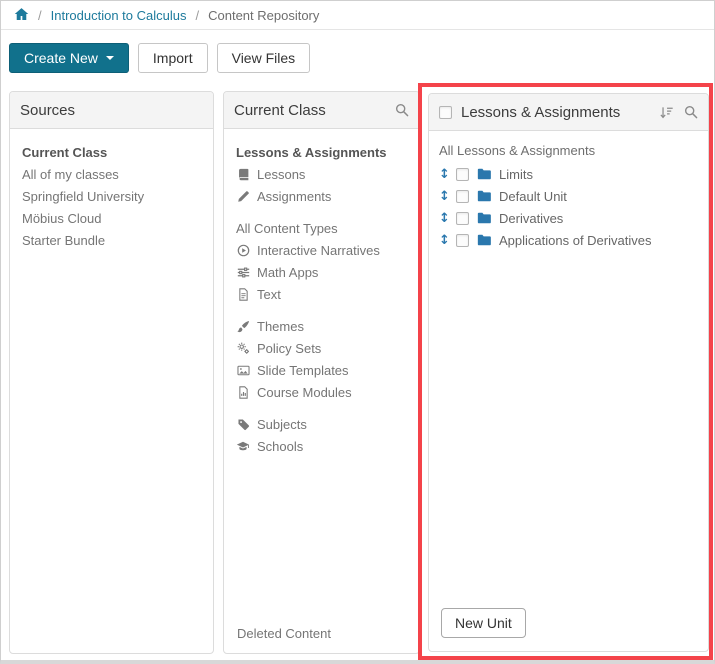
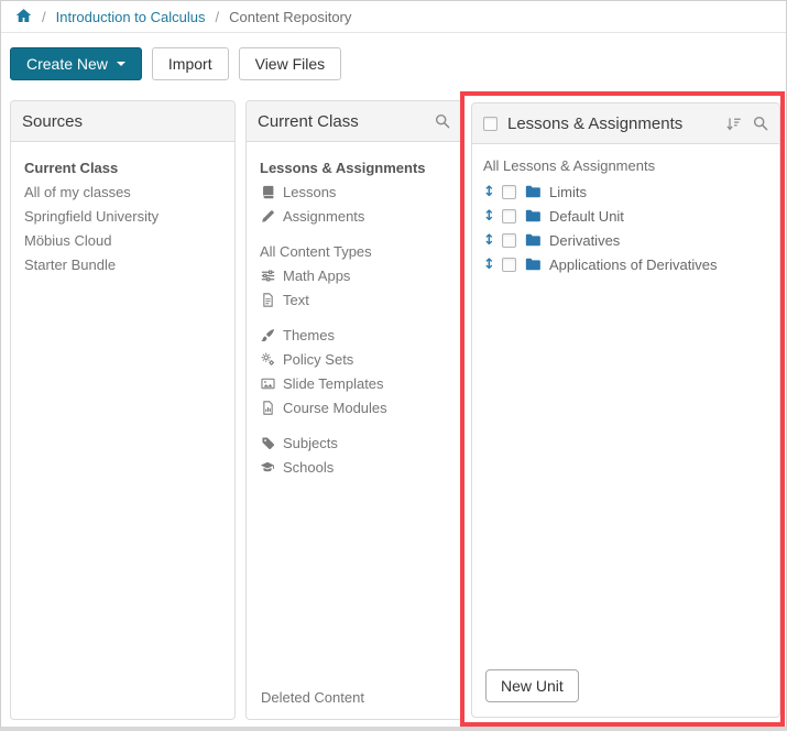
  /
  Introduction to Calculus
  /
  Content Repository
  Create New
  Import
  View Files
  Sources
  Current Class
  All of my classes
  Springfield University
  Möbius Cloud
  Starter Bundle
  Current Class
  Lessons & Assignments
  Lessons
  Assignments
  All Content Types
- Interactive Narratives
  Math Apps
  Text
  Themes
  Policy Sets
  Slide Templates
  Course Modules
  Subjects
  Schools
  Deleted Content
  Lessons & Assignments
  All Lessons & Assignments
  ↕
  Limits
  ↕
  Default Unit
  ↕
  Derivatives
  ↕
  Applications of Derivatives
  New Unit
